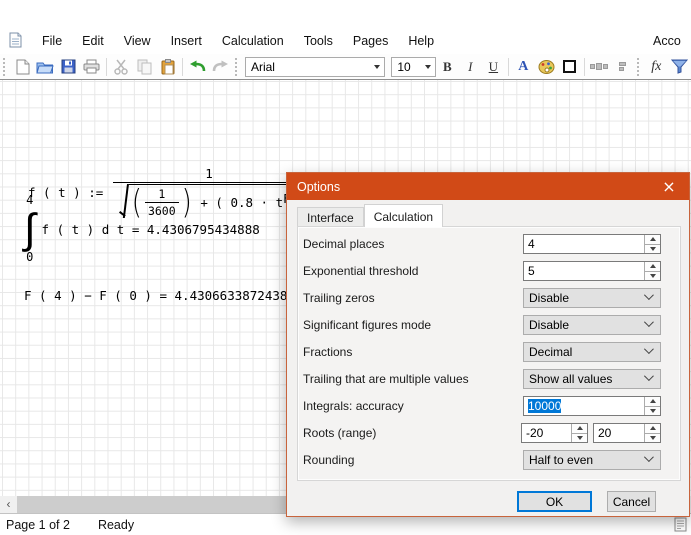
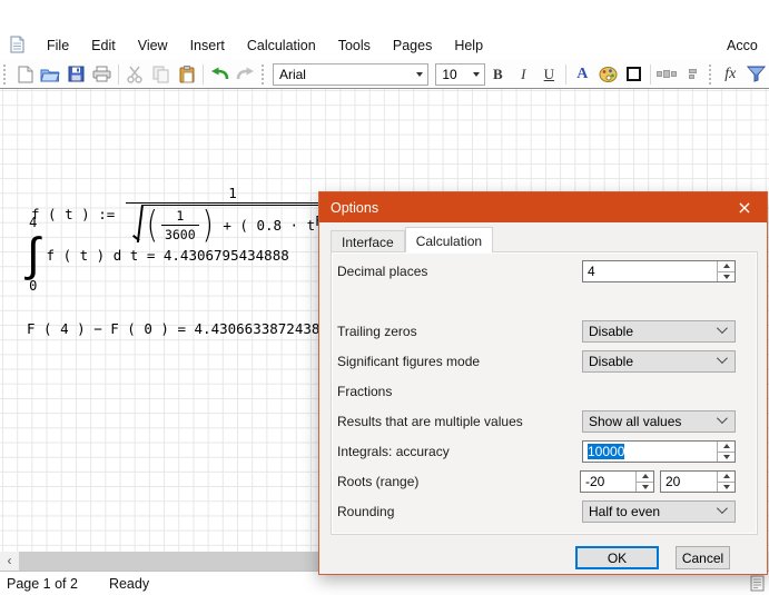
  File
  Edit
  View
  Insert
  Calculation
  Tools
  Pages
  Help
  Acco
  Arial
  10
  B
  I
  U
  A
  fx
  f ( t ) :=
  1
  (
  1
  3600
  )
  + ( 0.8 · t
  4
  ∫
  0
  f ( t ) d t
  = 4.4306795434888
  F ( 4 ) − F ( 0 )
  = 4.4306633872438
  ‹
  Page 1 of 2
  Ready
  Options
  ×
  Interface
  Calculation
  Decimal places
  4
- Exponential threshold
- 5
  Trailing zeros
  Disable
  Significant figures mode
  Disable
  Fractions
- Decimal
- Trailing that are multiple values
+ Results that are multiple values
  Show all values
  Integrals: accuracy
  10000
  Roots (range)
  -20
  20
  Rounding
  Half to even
  OK
  Cancel
